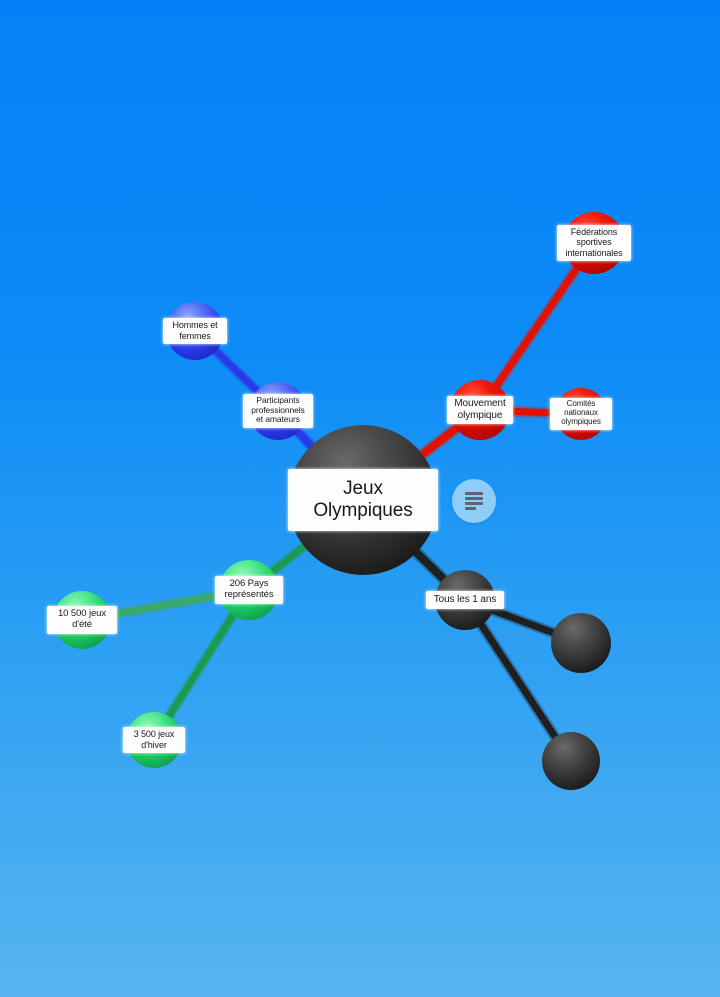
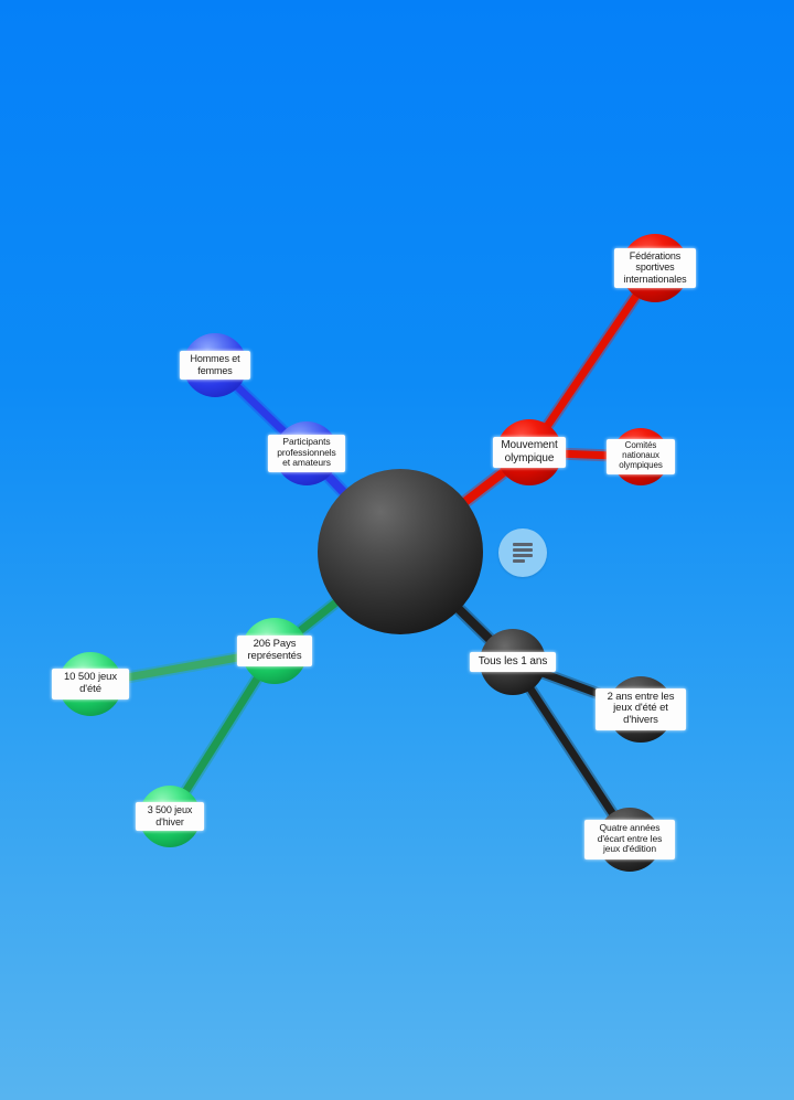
- Jeux
- Olympiques
  Mouvement
  olympique
  Fédérations
  sportives
  internationales
  Comités
  nationaux
  olympiques
  Participants
  professionnels
  et amateurs
  Hommes et
  femmes
  206 Pays
  représentés
  10 500 jeux
  d'été
  3 500 jeux
  d'hiver
  Tous les 1 ans
+ 2 ans entre les
+ jeux d'été et
+ d'hivers
+ Quatre années
+ d'écart entre les
+ jeux d'édition
